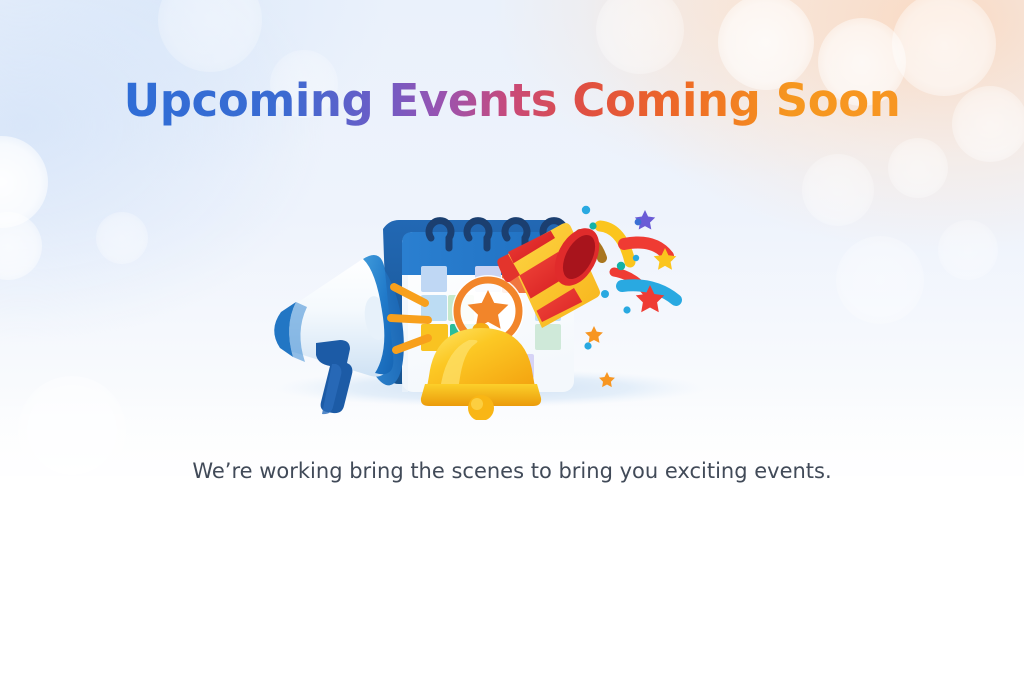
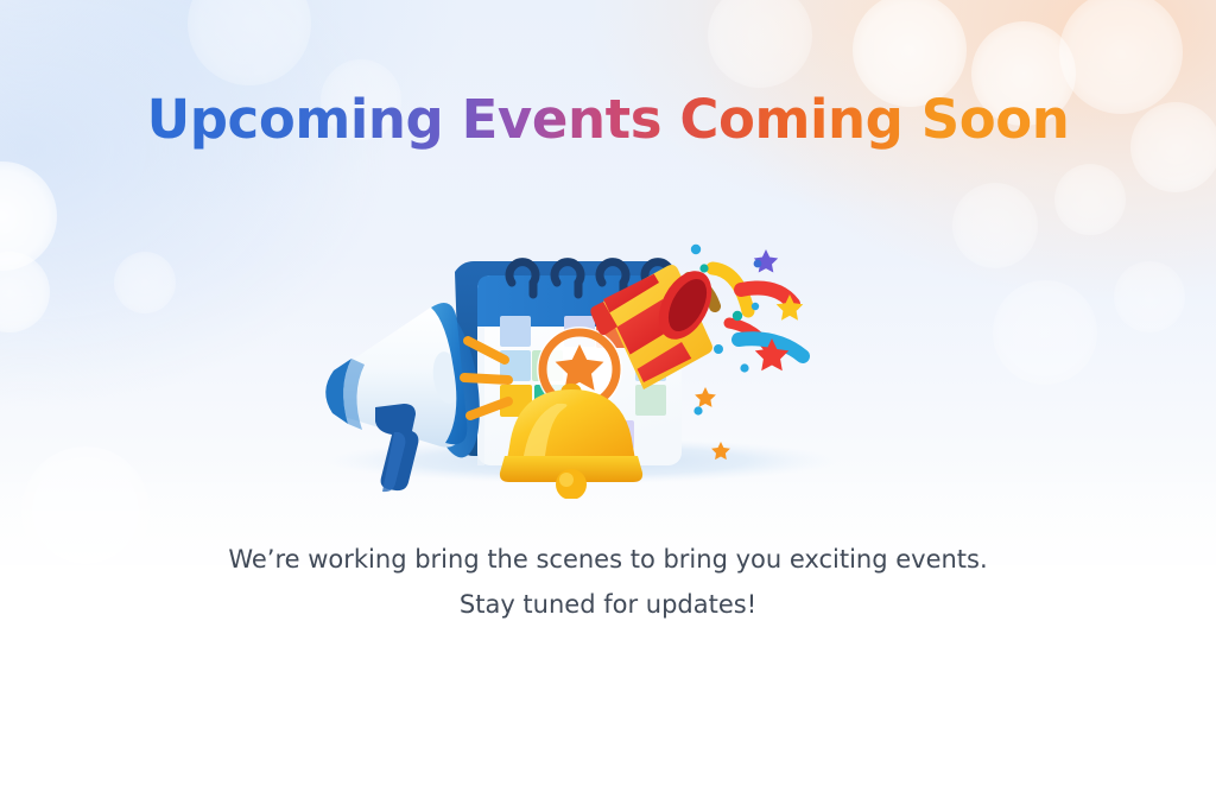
  Upcoming Events Coming Soon
  We’re working bring the scenes to bring you exciting events.
+ Stay tuned for updates!
